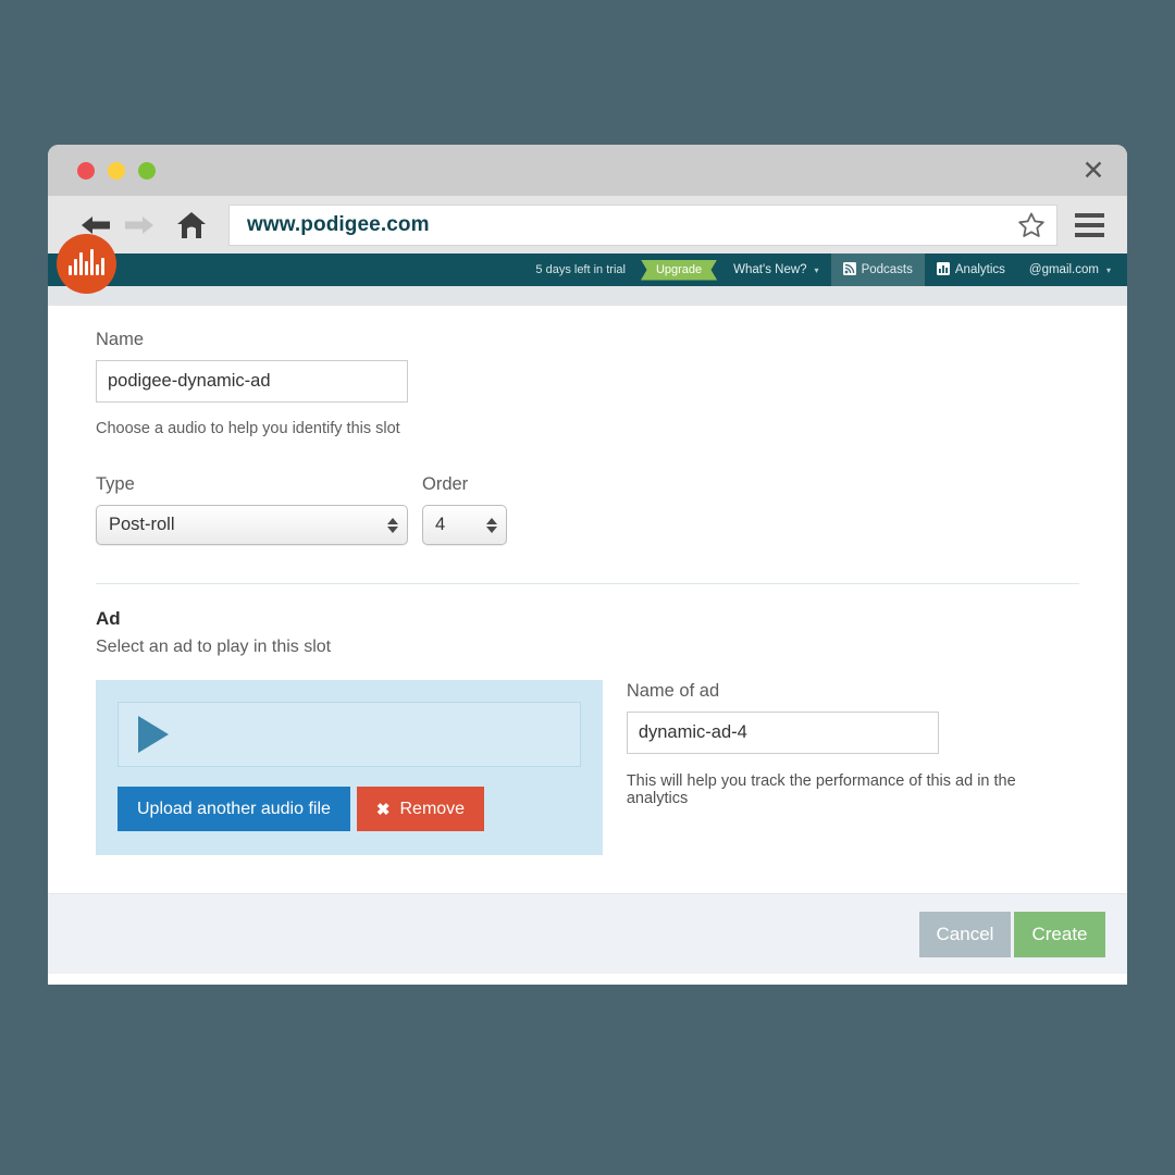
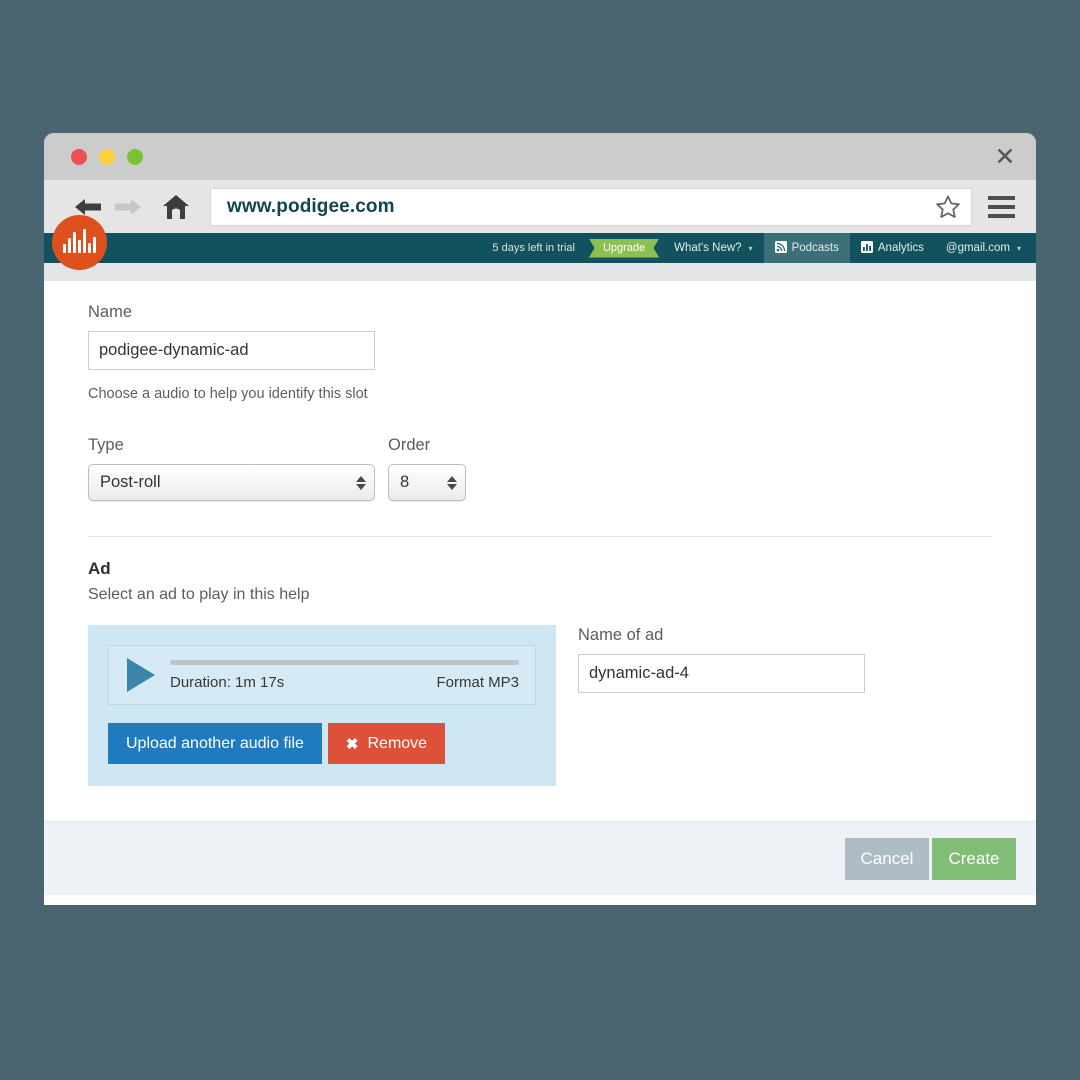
  ✕
  www.podigee.com
  5 days left in trial
  Upgrade
  What's New?
  ▾
  Podcasts
  Analytics
  @gmail.com
  ▾
  Name
  podigee-dynamic-ad
  Choose a audio to help you identify this slot
  Type
  Post-roll
  Order
- 4
+ 8
  Ad
- Select an ad to play in this slot
+ Select an ad to play in this help
+ Duration: 1m 17s
+ Format MP3
  Upload another audio file
  ✖
  Remove
  Name of ad
  dynamic-ad-4
- This will help you track the performance of this ad in the analytics
  Cancel
  Create
